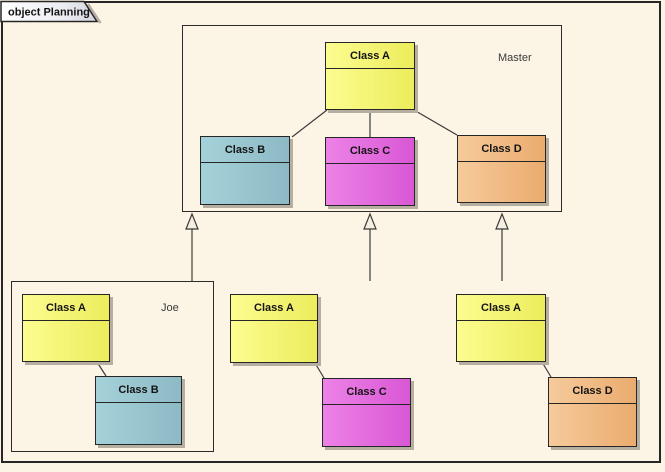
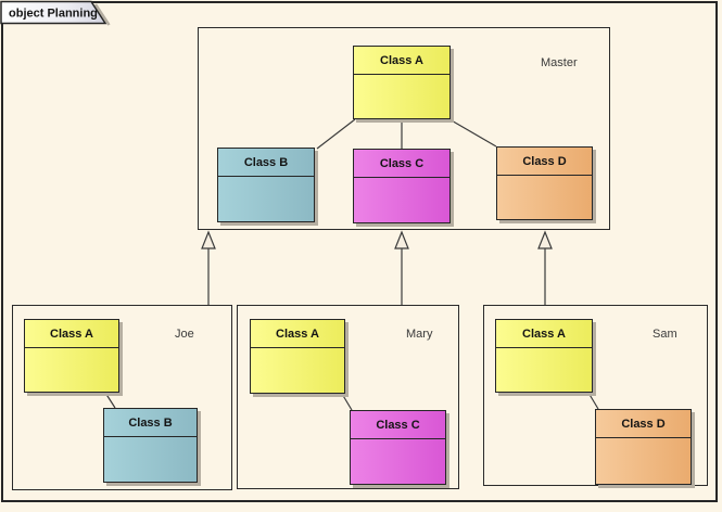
  object Planning
  Master
  Joe
+ Mary
+ Sam
  Class A
  Class B
  Class C
  Class D
  Class A
  Class B
  Class A
  Class C
  Class A
  Class D
